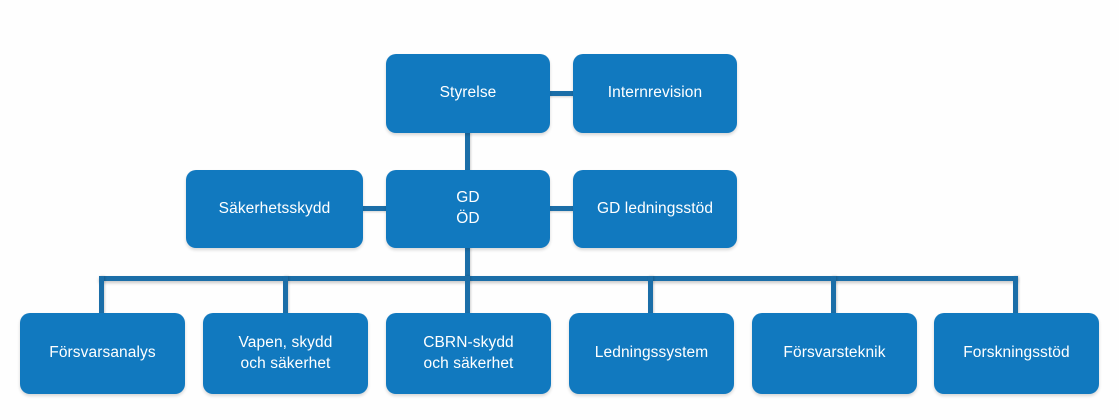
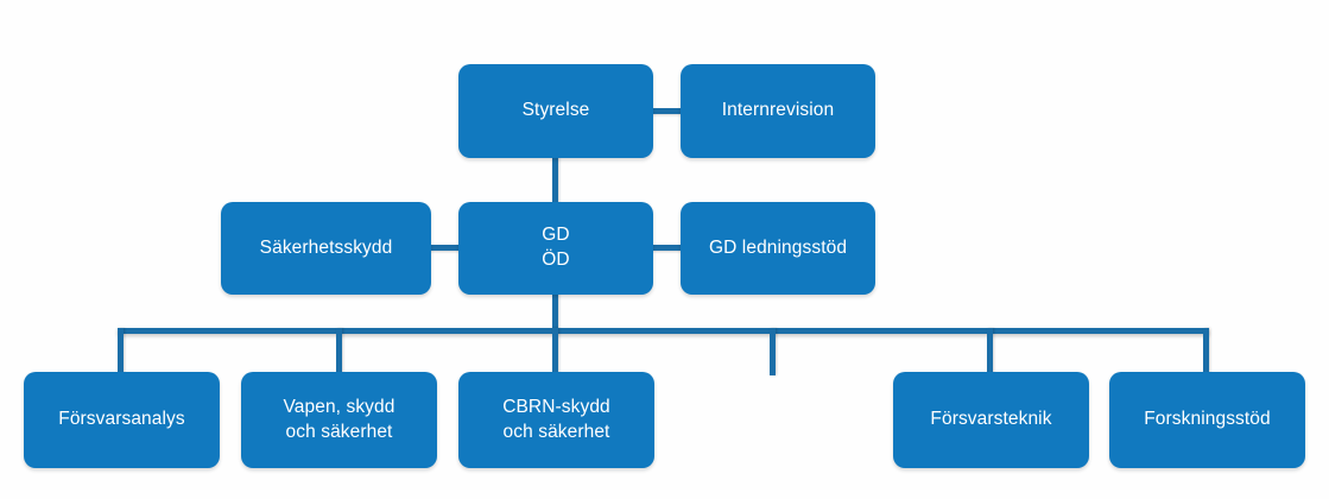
  Styrelse
  Internrevision
  Säkerhetsskydd
  GD
  ÖD
  GD ledningsstöd
  Försvarsanalys
  Vapen, skydd
  och säkerhet
  CBRN-skydd
  och säkerhet
- Ledningssystem
  Försvarsteknik
  Forskningsstöd
